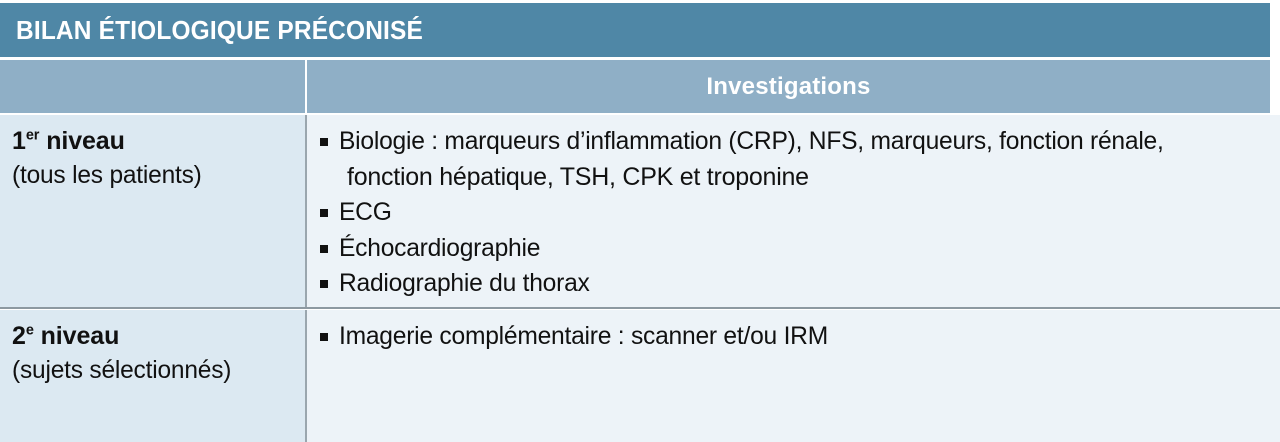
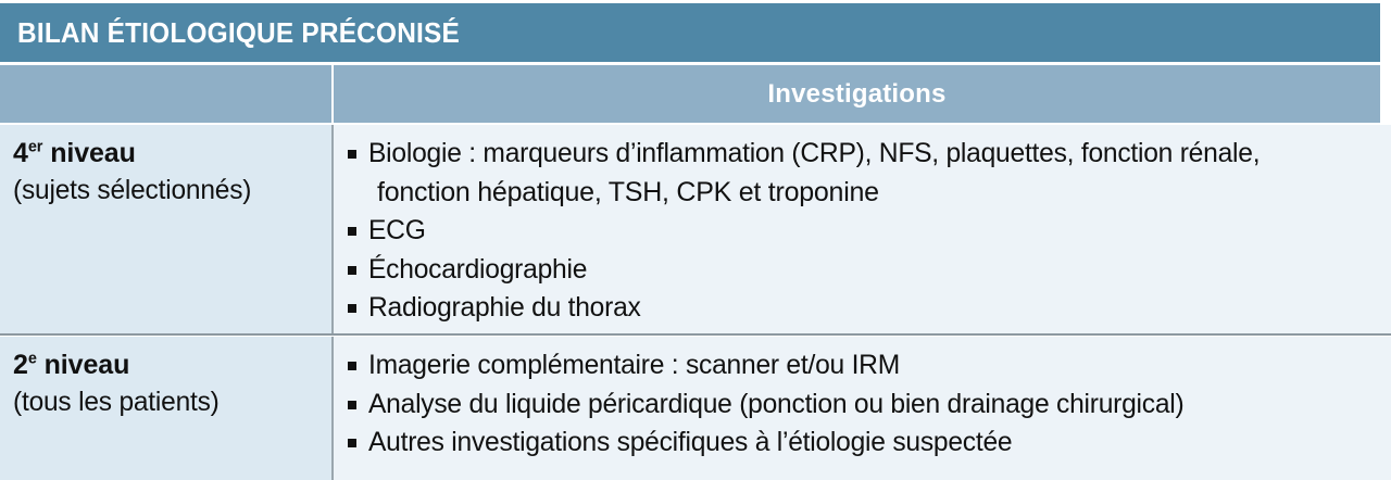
  BILAN ÉTIOLOGIQUE PRÉCONISÉ
  Investigations
- 1er niveau
+ 4er niveau
- (tous les patients)
+ (sujets sélectionnés)
- Biologie : marqueurs d’inflammation (CRP), NFS, marqueurs, fonction rénale,
+ Biologie : marqueurs d’inflammation (CRP), NFS, plaquettes, fonction rénale,
  fonction hépatique, TSH, CPK et troponine
  ECG
  Échocardiographie
  Radiographie du thorax
  2e niveau
- (sujets sélectionnés)
+ (tous les patients)
  Imagerie complémentaire : scanner et/ou IRM
+ Analyse du liquide péricardique (ponction ou bien drainage chirurgical)
+ Autres investigations spécifiques à l’étiologie suspectée
